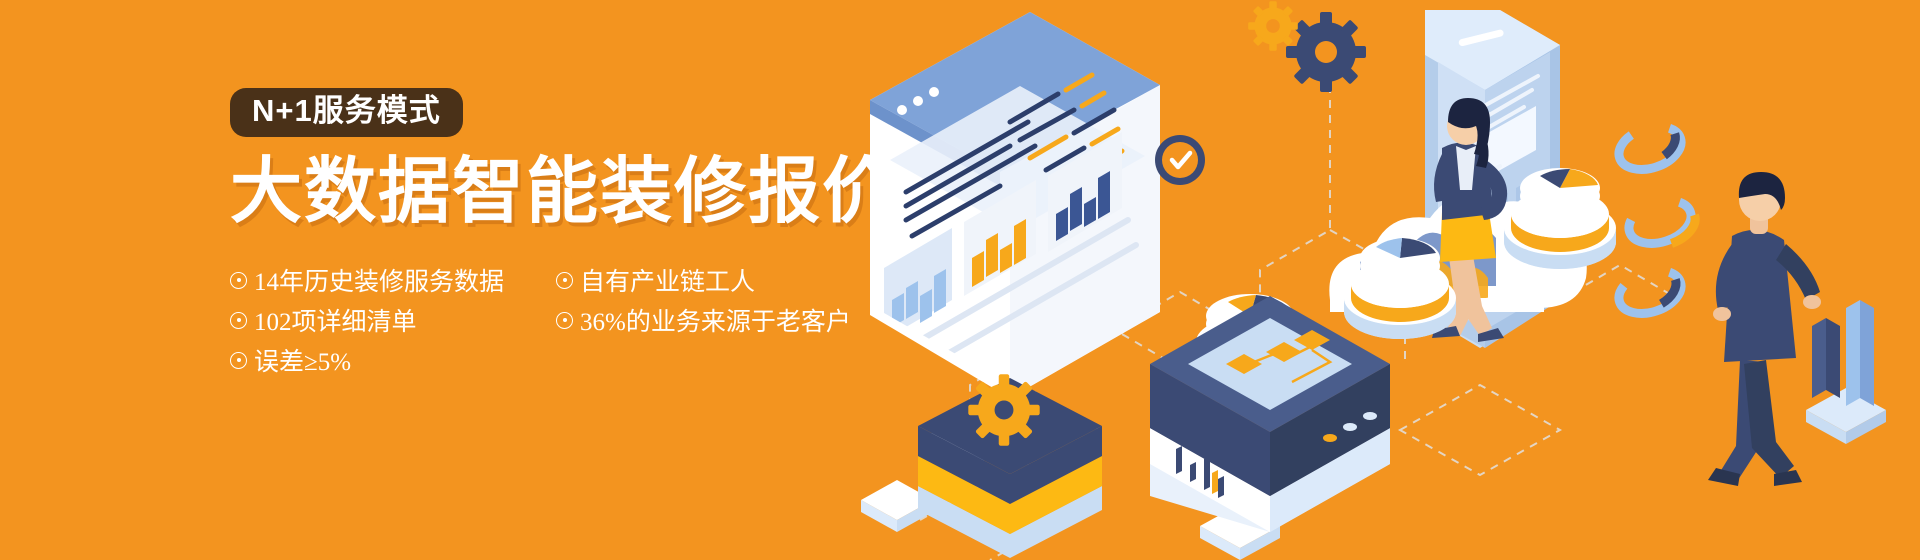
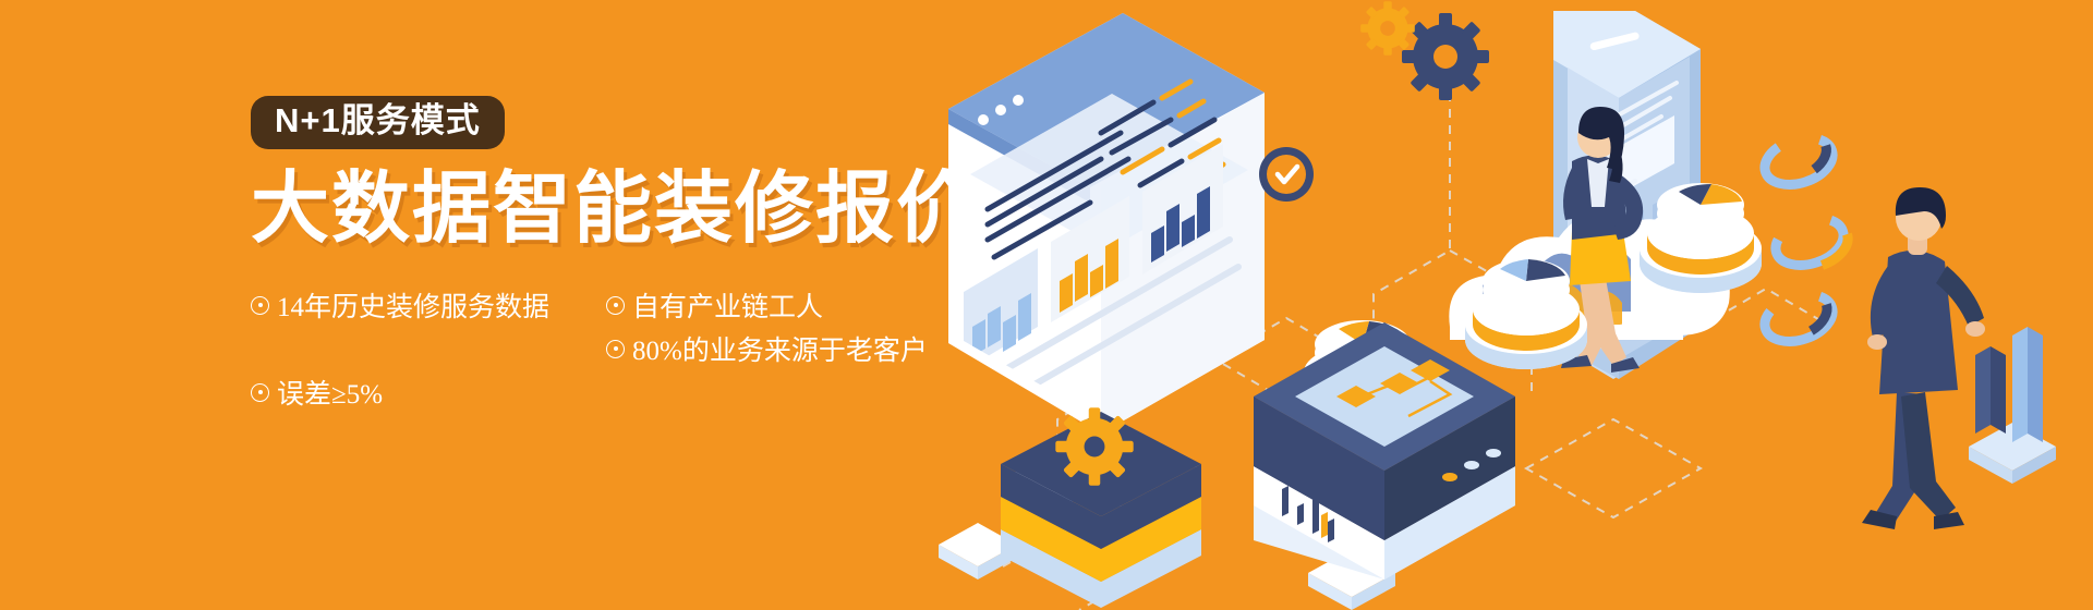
  N+1服务模式
  大数据智能装修报价
  14年历史装修服务数据
- 102项详细清单
  误差≥5%
  自有产业链工人
- 36%的业务来源于老客户
+ 80%的业务来源于老客户
